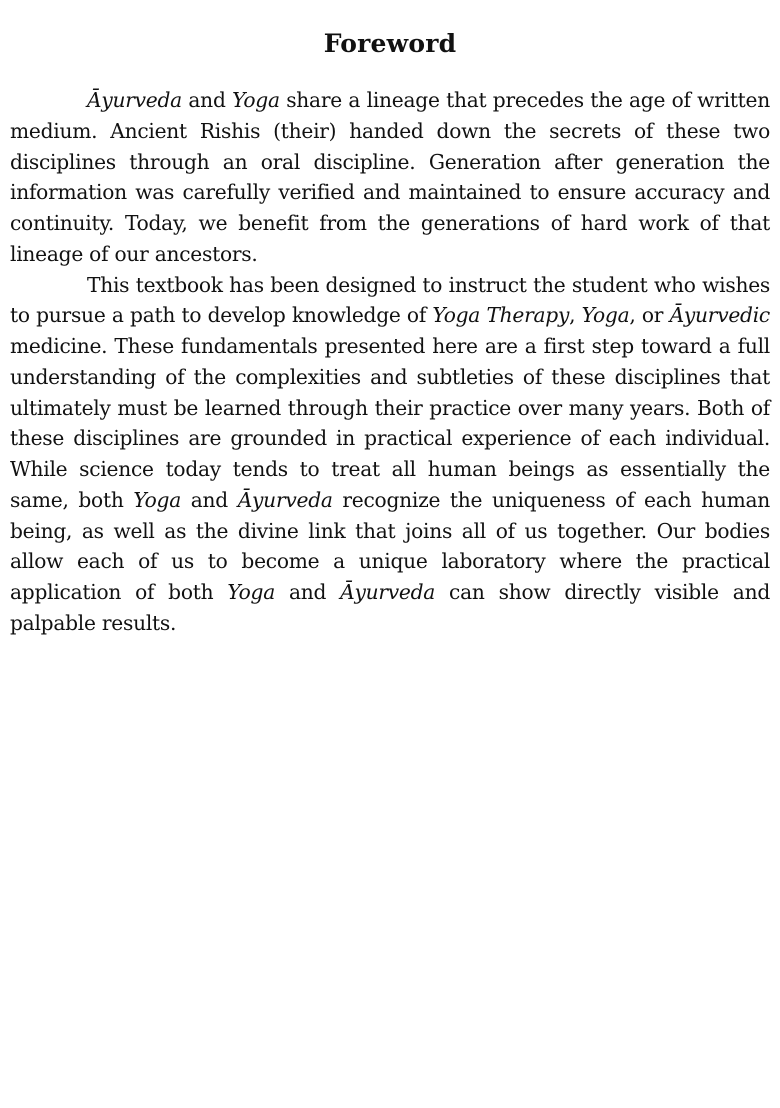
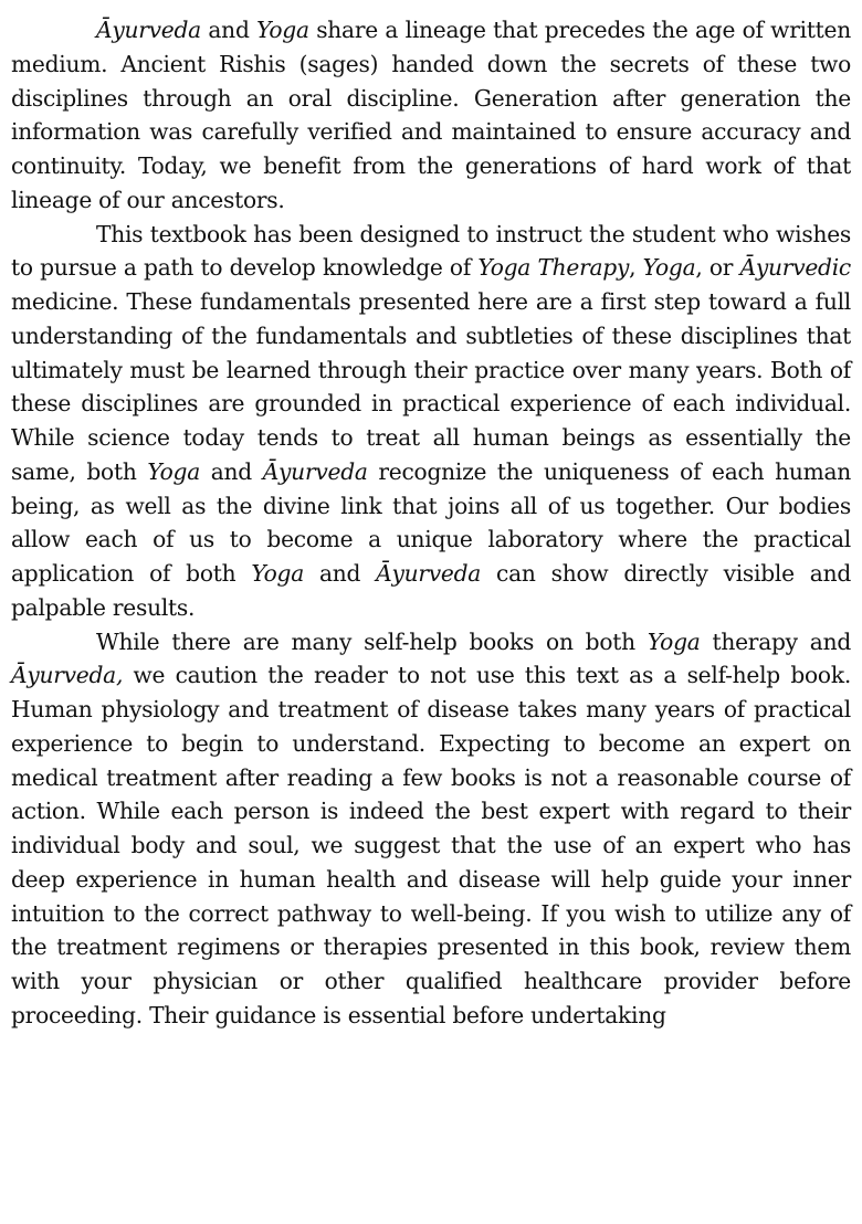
- Foreword
- Āyurveda and Yoga share a lineage that precedes the age of written medium. Ancient Rishis (their) handed down the secrets of these two disciplines through an oral discipline. Generation after generation the information was carefully verified and maintained to ensure accuracy and continuity. Today, we benefit from the generations of hard work of that lineage of our ancestors.
+ Āyurveda and Yoga share a lineage that precedes the age of written medium. Ancient Rishis (sages) handed down the secrets of these two disciplines through an oral discipline. Generation after generation the information was carefully verified and maintained to ensure accuracy and continuity. Today, we benefit from the generations of hard work of that lineage of our ancestors.
- This textbook has been designed to instruct the student who wishes to pursue a path to develop knowledge of Yoga Therapy, Yoga, or Āyurvedic medicine. These fundamentals presented here are a first step toward a full understanding of the complexities and subtleties of these disciplines that ultimately must be learned through their practice over many years. Both of these disciplines are grounded in practical experience of each individual. While science today tends to treat all human beings as essentially the same, both Yoga and Āyurveda recognize the uniqueness of each human being, as well as the divine link that joins all of us together. Our bodies allow each of us to become a unique laboratory where the practical application of both Yoga and Āyurveda can show directly visible and palpable results.
+ This textbook has been designed to instruct the student who wishes to pursue a path to develop knowledge of Yoga Therapy, Yoga, or Āyurvedic medicine. These fundamentals presented here are a first step toward a full understanding of the fundamentals and subtleties of these disciplines that ultimately must be learned through their practice over many years. Both of these disciplines are grounded in practical experience of each individual. While science today tends to treat all human beings as essentially the same, both Yoga and Āyurveda recognize the uniqueness of each human being, as well as the divine link that joins all of us together. Our bodies allow each of us to become a unique laboratory where the practical application of both Yoga and Āyurveda can show directly visible and palpable results.
+ While there are many self-help books on both Yoga therapy and Āyurveda, we caution the reader to not use this text as a self-help book. Human physiology and treatment of disease takes many years of practical experience to begin to understand. Expecting to become an expert on medical treatment after reading a few books is not a reasonable course of action. While each person is indeed the best expert with regard to their individual body and soul, we suggest that the use of an expert who has deep experience in human health and disease will help guide your inner intuition to the correct pathway to well-being. If you wish to utilize any of the treatment regimens or therapies presented in this book, review them with your physician or other qualified healthcare provider before proceeding. Their guidance is essential before undertaking
